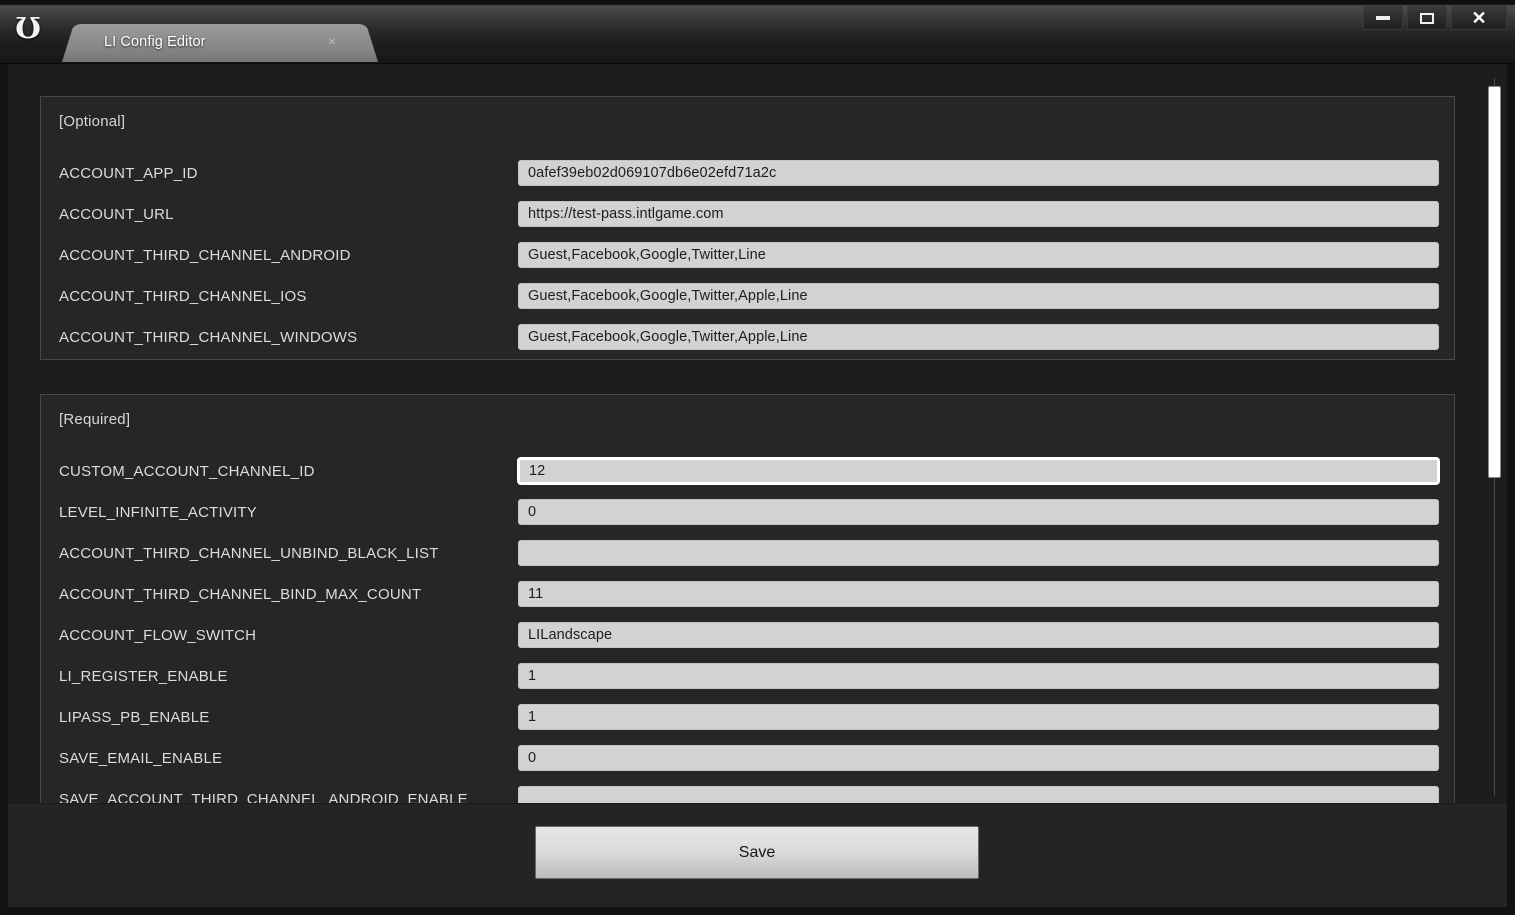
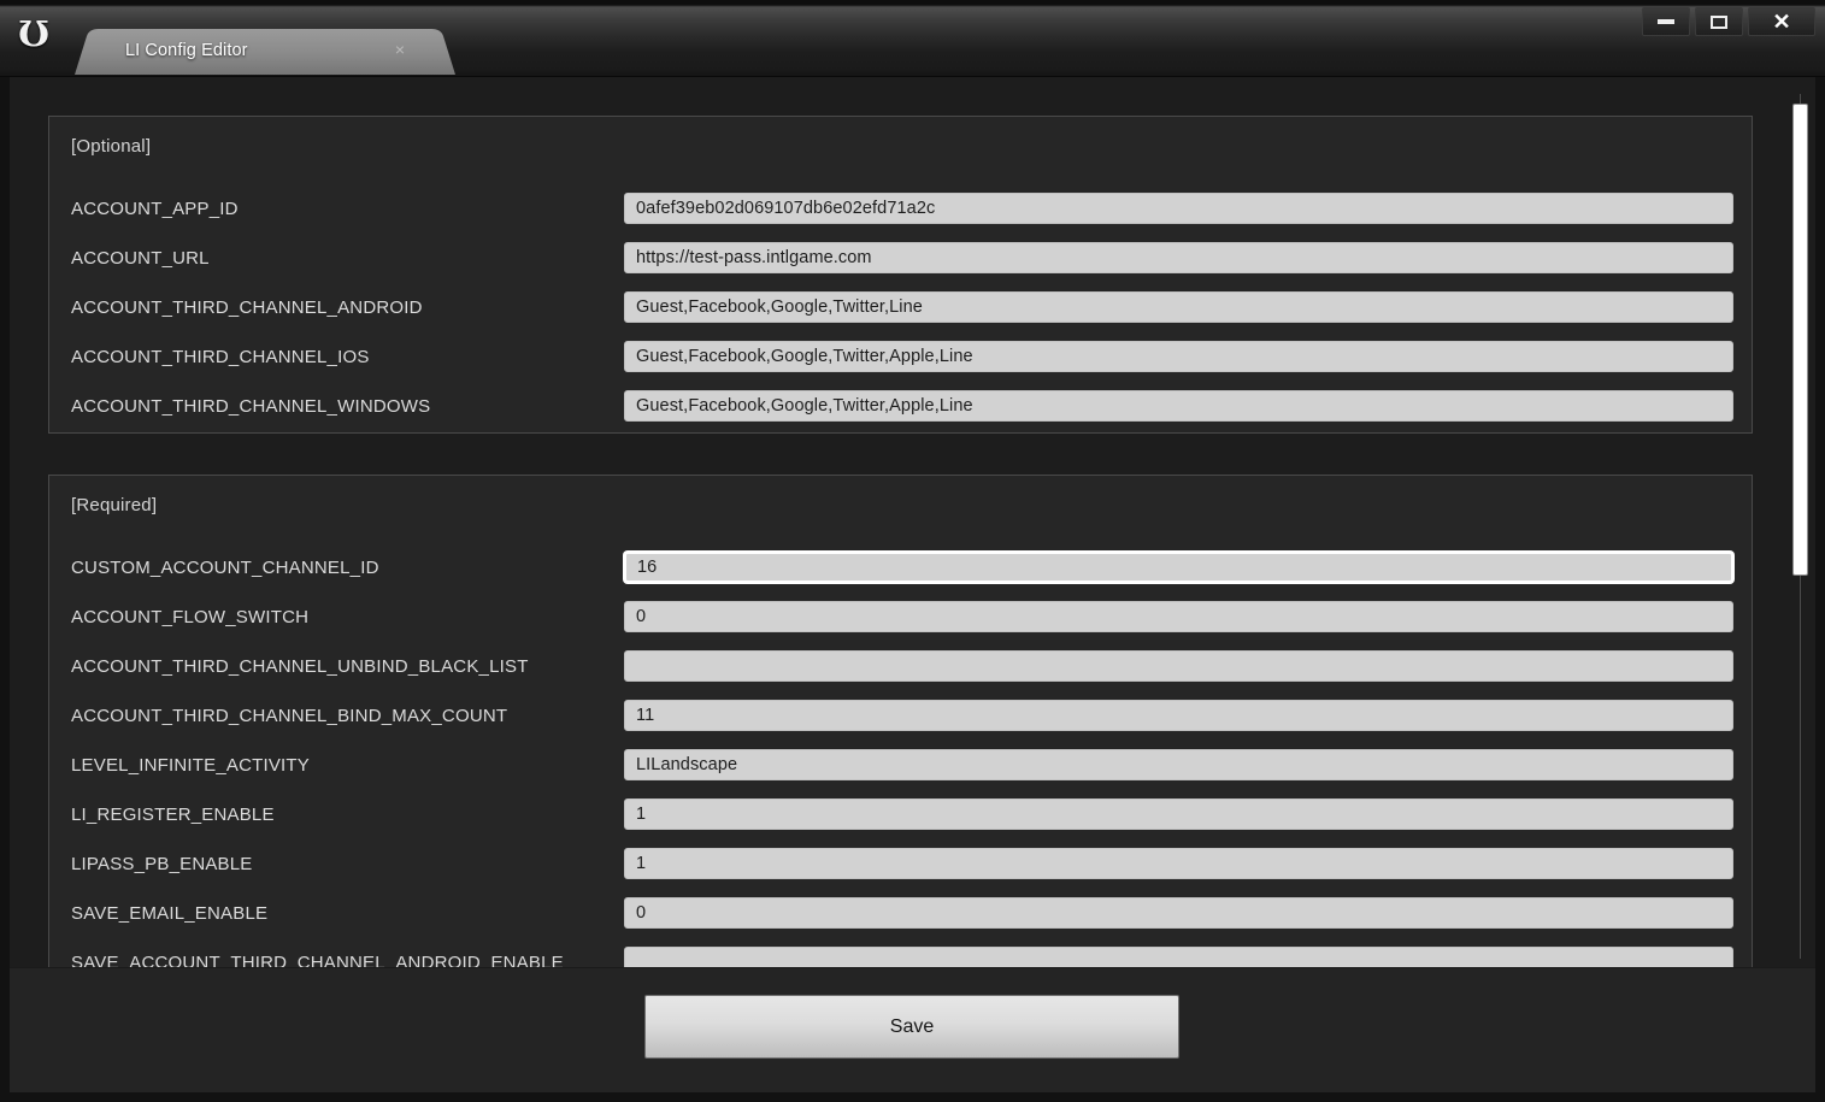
  Ʊ
  LI Config Editor
  ×
  ✕
  [Optional]
  ACCOUNT_APP_ID
  0afef39eb02d069107db6e02efd71a2c
  ACCOUNT_URL
  https://test-pass.intlgame.com
  ACCOUNT_THIRD_CHANNEL_ANDROID
  Guest,Facebook,Google,Twitter,Line
  ACCOUNT_THIRD_CHANNEL_IOS
  Guest,Facebook,Google,Twitter,Apple,Line
  ACCOUNT_THIRD_CHANNEL_WINDOWS
  Guest,Facebook,Google,Twitter,Apple,Line
  [Required]
  CUSTOM_ACCOUNT_CHANNEL_ID
- 12
+ 16
- LEVEL_INFINITE_ACTIVITY
+ ACCOUNT_FLOW_SWITCH
  0
  ACCOUNT_THIRD_CHANNEL_UNBIND_BLACK_LIST
  ACCOUNT_THIRD_CHANNEL_BIND_MAX_COUNT
  11
- ACCOUNT_FLOW_SWITCH
+ LEVEL_INFINITE_ACTIVITY
  LILandscape
  LI_REGISTER_ENABLE
  1
  LIPASS_PB_ENABLE
  1
  SAVE_EMAIL_ENABLE
  0
  SAVE_ACCOUNT_THIRD_CHANNEL_ANDROID_ENABLE
  Save
